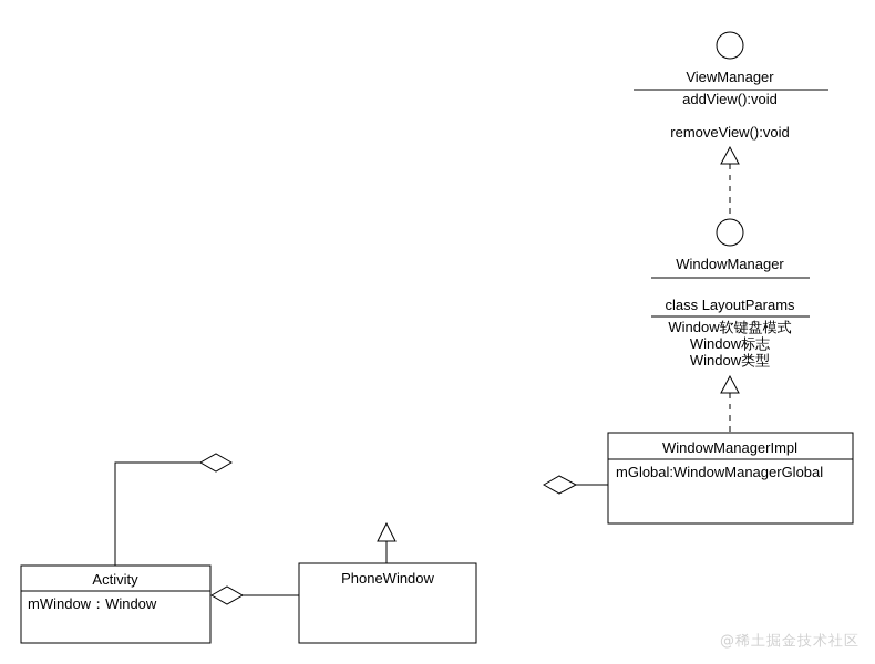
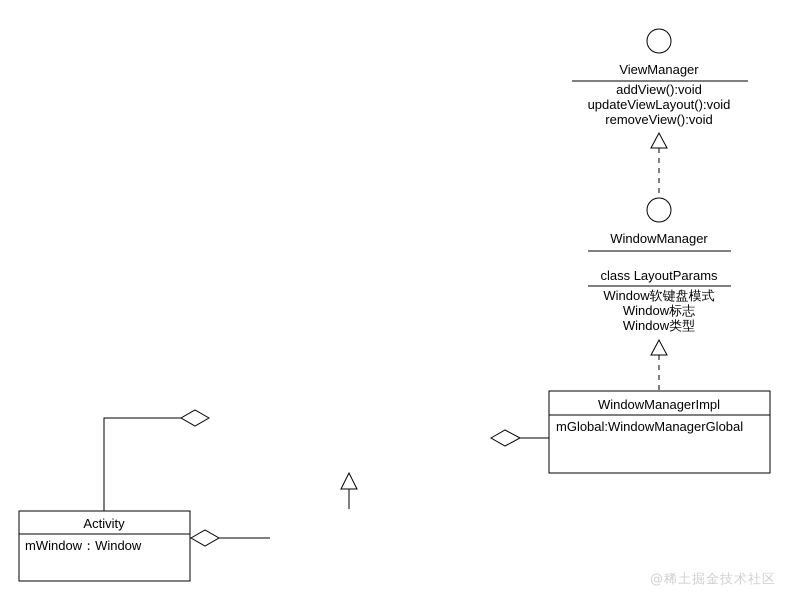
  ViewManager
  addView():void
+ updateViewLayout():void
  removeView():void
  WindowManager
  class LayoutParams
  Window软键盘模式
  Window标志
  Window类型
  WindowManagerImpl
  mGlobal:WindowManagerGlobal
  Activity
  mWindow：Window
- PhoneWindow
  @稀土掘金技术社区
